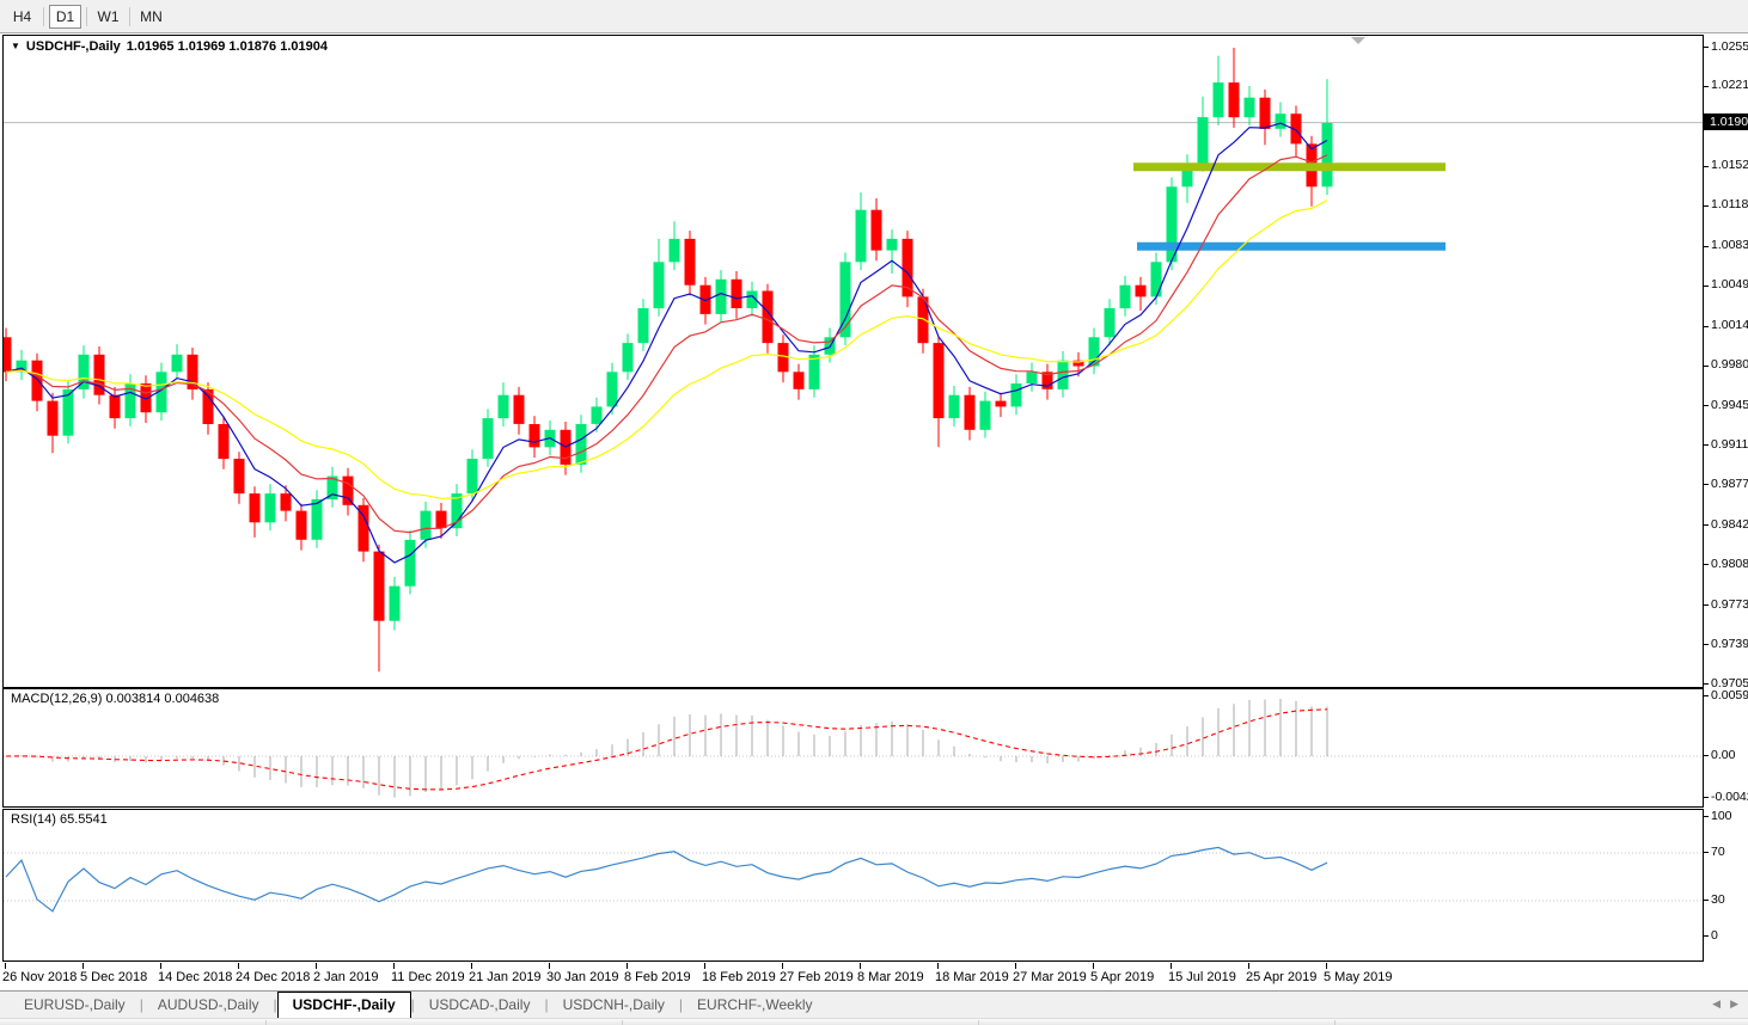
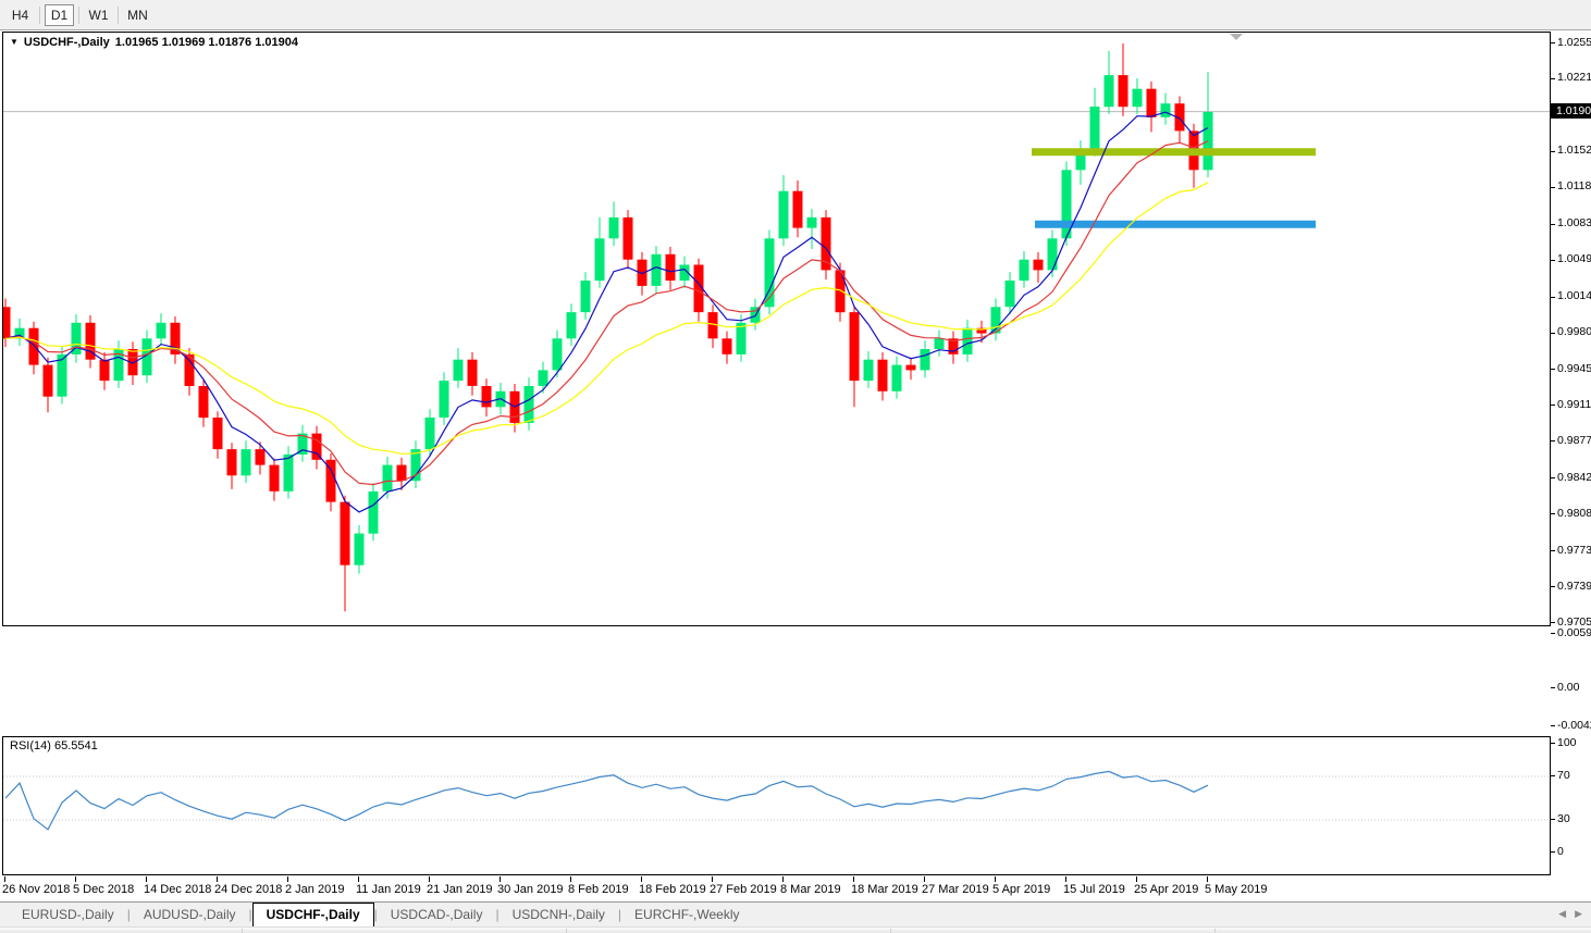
  H4
  D1
  W1
  MN
  ▼
  USDCHF-,Daily
  1.01965 1.01969 1.01876 1.01904
  1.0255
  1.0221
  1.0152
  1.0118
  1.0083
  1.0049
  1.0014
  0.9980
  0.9945
  0.9911
  0.9877
  0.9842
  0.9808
  0.9773
  0.9739
  0.9705
  1.0190
- MACD(12,26,9) 0.003814 0.004638
  0.0059
  0.00
  RSI(14) 65.5541
  100
  70
  30
  0
  26 Nov 2018
  5 Dec 2018
  14 Dec 2018
  24 Dec 2018
  2 Jan 2019
- 11 Dec 2019
+ 11 Jan 2019
  21 Jan 2019
  30 Jan 2019
  8 Feb 2019
  18 Feb 2019
  27 Feb 2019
  8 Mar 2019
  18 Mar 2019
  27 Mar 2019
  5 Apr 2019
  15 Jul 2019
  25 Apr 2019
  5 May 2019
  EURUSD-,Daily
  |
  AUDUSD-,Daily
  |
  USDCHF-,Daily
  |
  USDCAD-,Daily
  |
  USDCNH-,Daily
  |
  EURCHF-,Weekly
  ◀
  ▶
